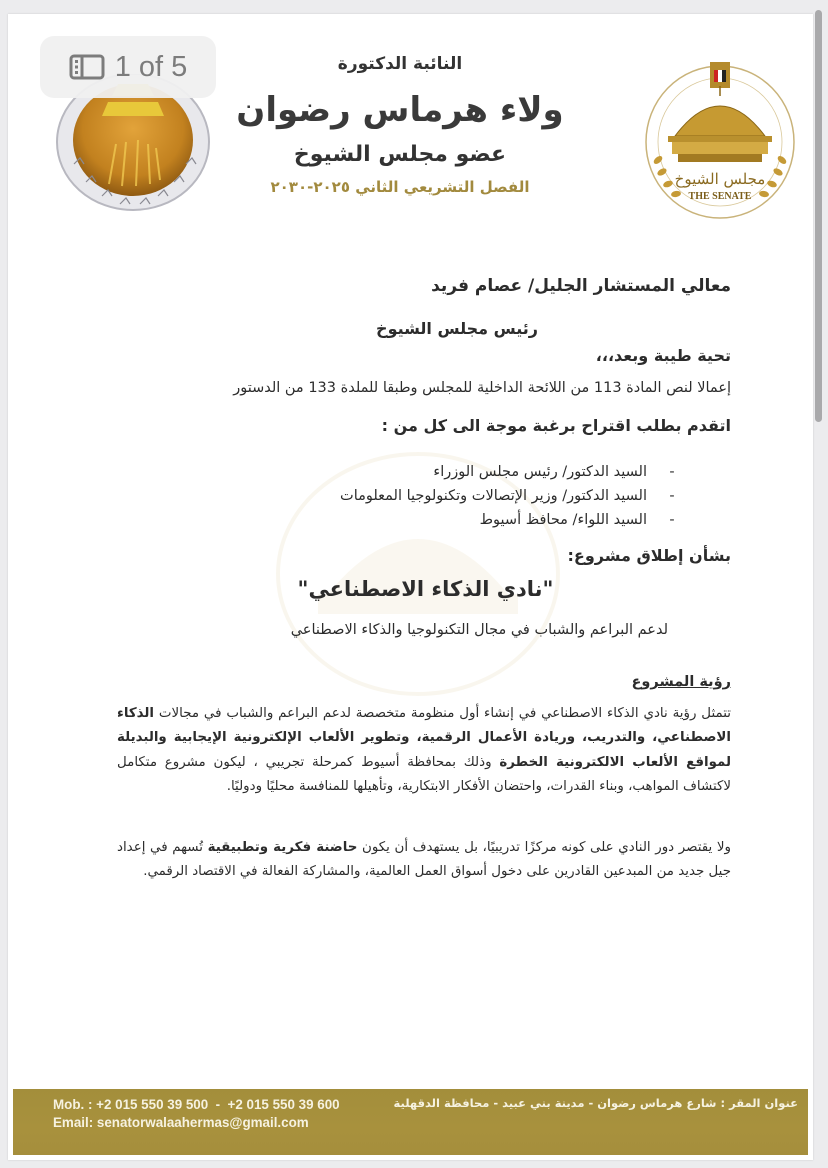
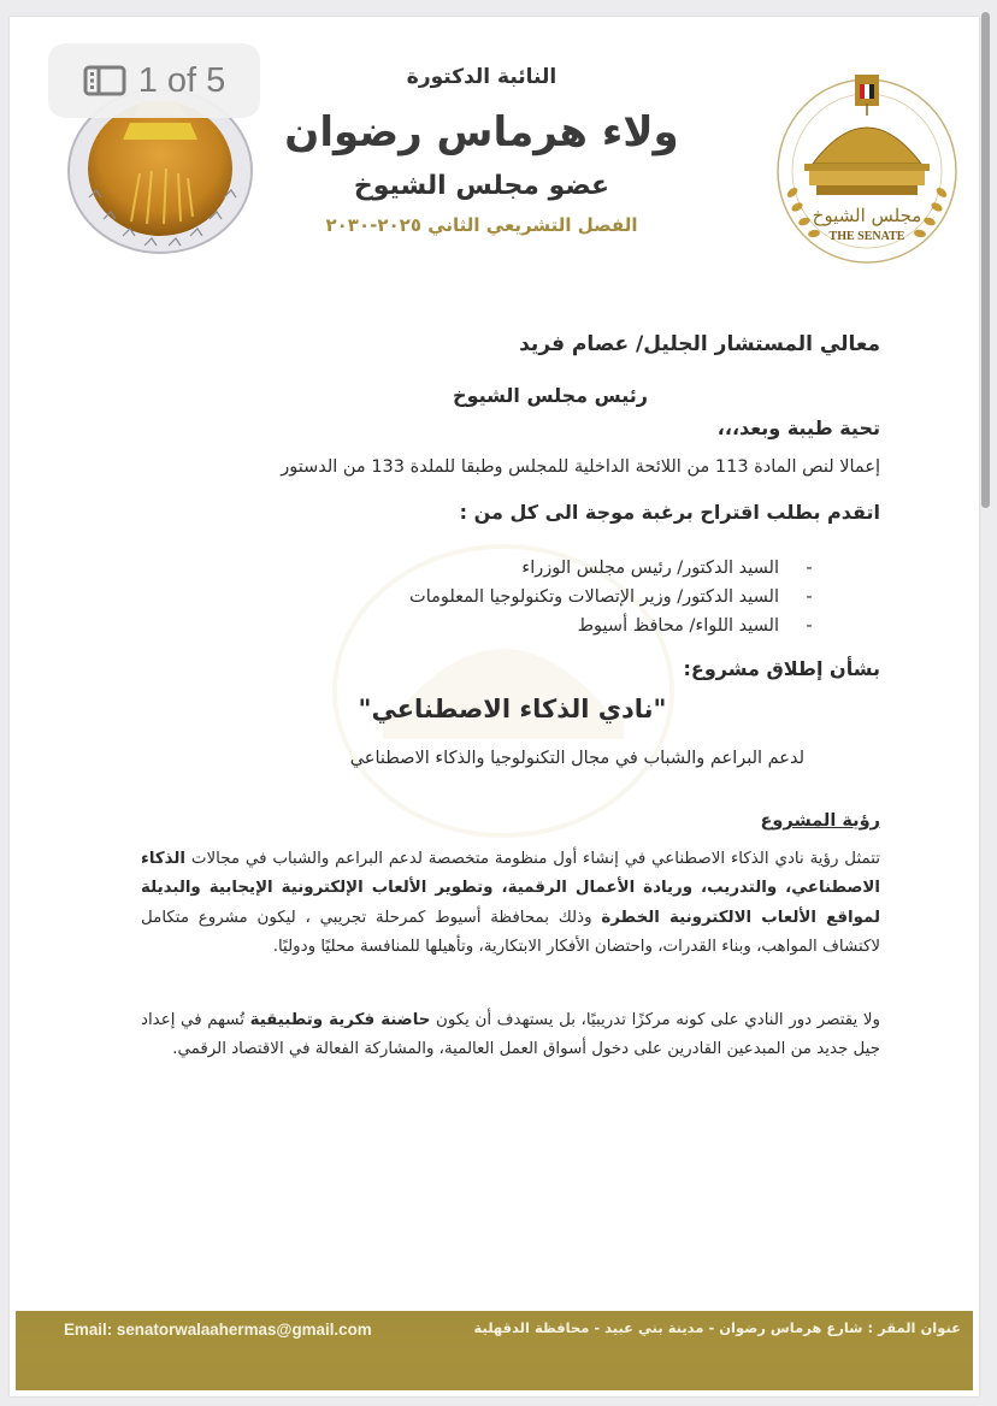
  مجلس الشيوخ
  THE SENATE
  النائبة الدكتورة
  ولاء هرماس رضوان
  عضو مجلس الشيوخ
  الفصل التشريعي الثاني ٢٠٢٥-٢٠٣٠
  معالي المستشار الجليل/ عصام فريد
  رئيس مجلس الشيوخ
  تحية طيبة وبعد،،،
  إعمالا لنص المادة 113 من اللائحة الداخلية للمجلس وطبقا للملدة 133 من الدستور
  اتقدم بطلب اقتراح برغبة موجة الى كل من :
  -
  السيد الدكتور/ رئيس مجلس الوزراء
  -
  السيد الدكتور/ وزير الإتصالات وتكنولوجيا المعلومات
  -
  السيد اللواء/ محافظ أسيوط
  بشأن إطلاق مشروع:
  "نادي الذكاء الاصطناعي"
  لدعم البراعم والشباب في مجال التكنولوجيا والذكاء الاصطناعي
  رؤية المشروع
  تتمثل رؤية نادي الذكاء الاصطناعي في إنشاء أول منظومة متخصصة لدعم البراعم والشباب في مجالات الذكاء الاصطناعي، والتدريب، وريادة الأعمال الرقمية، وتطوير الألعاب الإلكترونية الإيجابية والبديلة لمواقع الألعاب الالكترونية الخطرة وذلك بمحافظة أسيوط كمرحلة تجريبي ، ليكون مشروع متكامل لاكتشاف المواهب، وبناء القدرات، واحتضان الأفكار الابتكارية، وتأهيلها للمنافسة محليًا ودوليًا.
  ولا يقتصر دور النادي على كونه مركزًا تدريبيًا، بل يستهدف أن يكون حاضنة فكرية وتطبيقية تُسهم في إعداد جيل جديد من المبدعين القادرين على دخول أسواق العمل العالمية، والمشاركة الفعالة في الاقتصاد الرقمي.
- Mob. : +2 015 550 39 500 - +2 015 550 39 600
  Email: senatorwalaahermas@gmail.com
  عنوان المقر : شارع هرماس رضوان - مدينة بني عبيد - محافظة الدقهلية
  1 of 5
